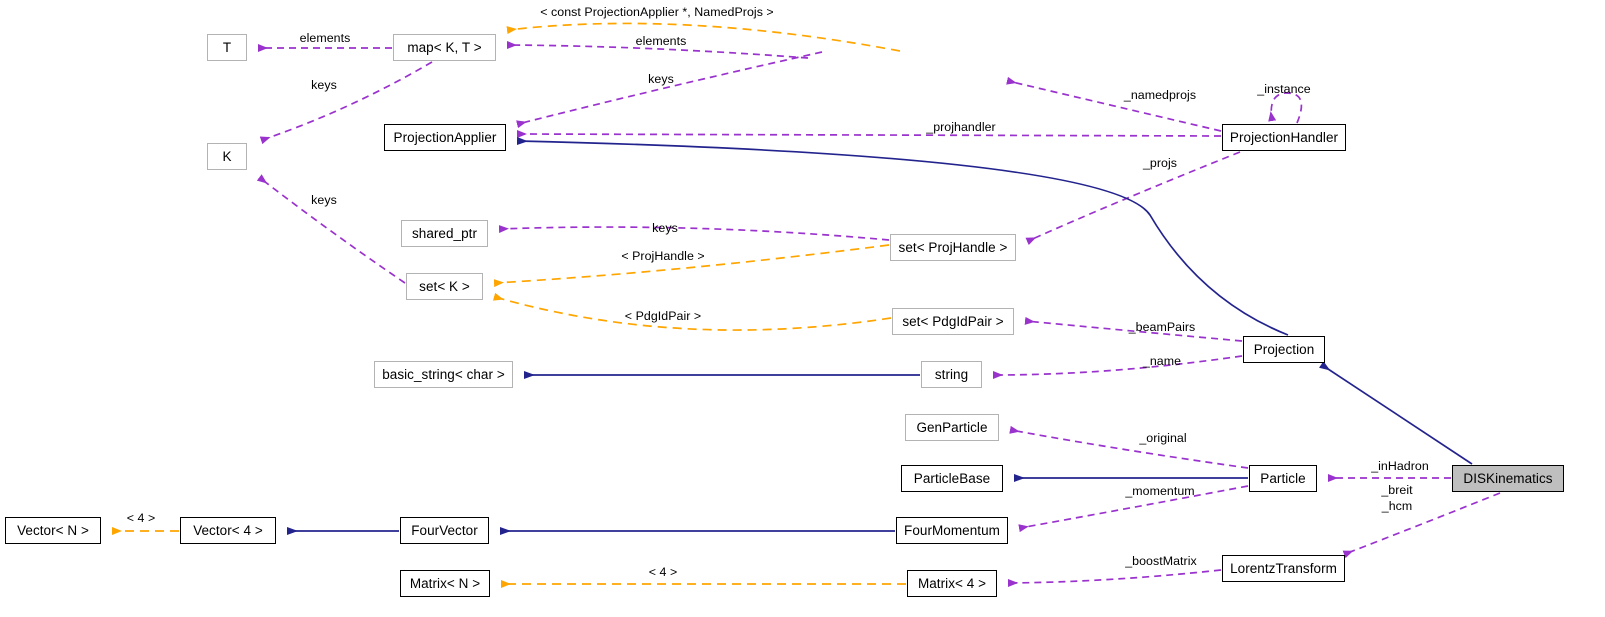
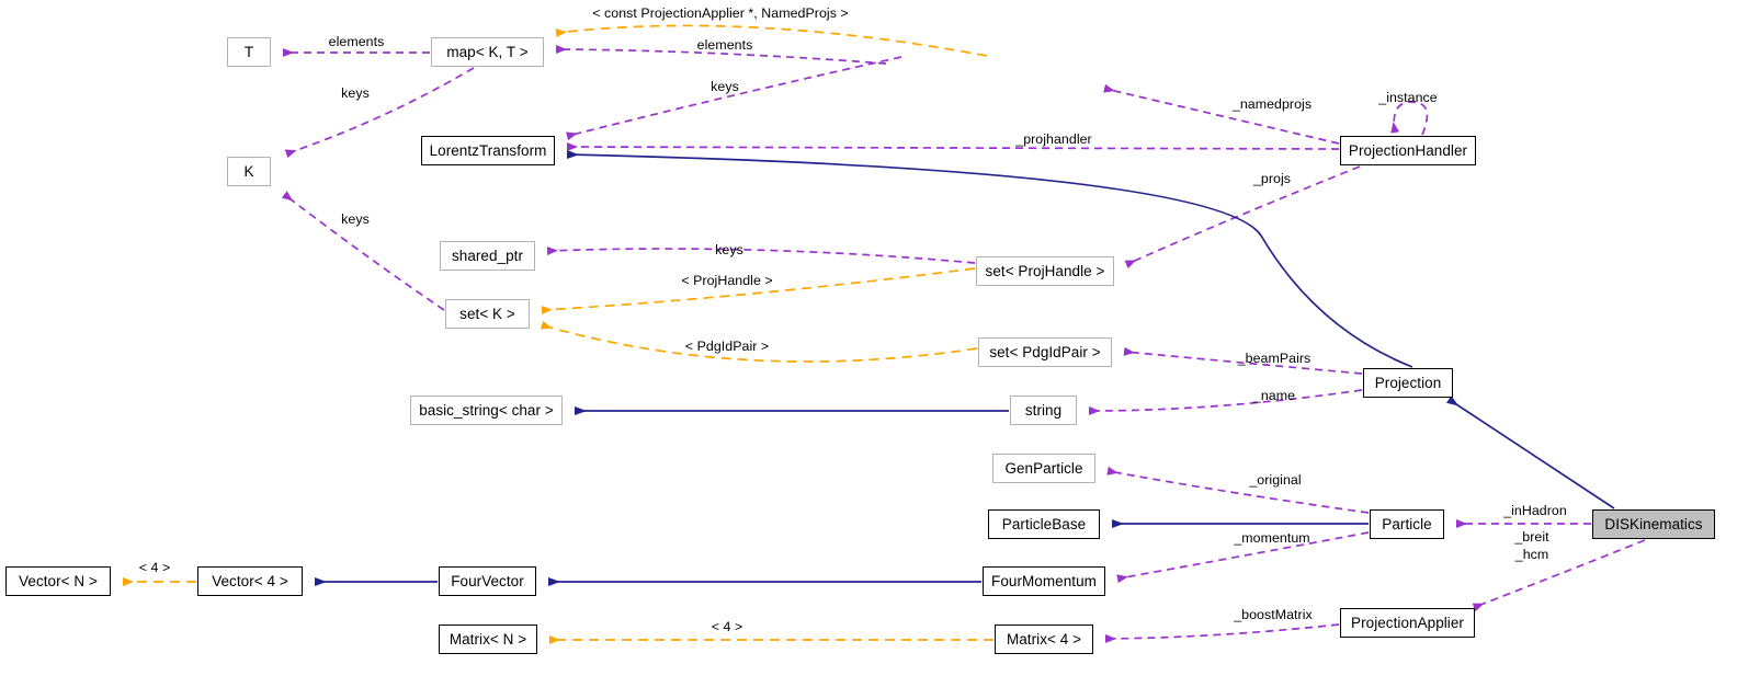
  T
  map< K, T >
  K
- ProjectionApplier
+ LorentzTransform
  ProjectionHandler
  shared_ptr
  set< ProjHandle >
  set< K >
  set< PdgIdPair >
  Projection
  basic_string< char >
  string
  GenParticle
  ParticleBase
  Particle
  DISKinematics
  Vector< N >
  Vector< 4 >
  FourVector
  FourMomentum
  Matrix< N >
  Matrix< 4 >
- LorentzTransform
+ ProjectionApplier
  < const ProjectionApplier *, NamedProjs >
  elements
  elements
  keys
  keys
  _namedprojs
  _instance
  _projhandler
  _projs
  keys
  keys
  < ProjHandle >
  < PdgIdPair >
  _beamPairs
  _name
  _original
  _inHadron
  _breit
  _momentum
  _hcm
  < 4 >
  _boostMatrix
  < 4 >
